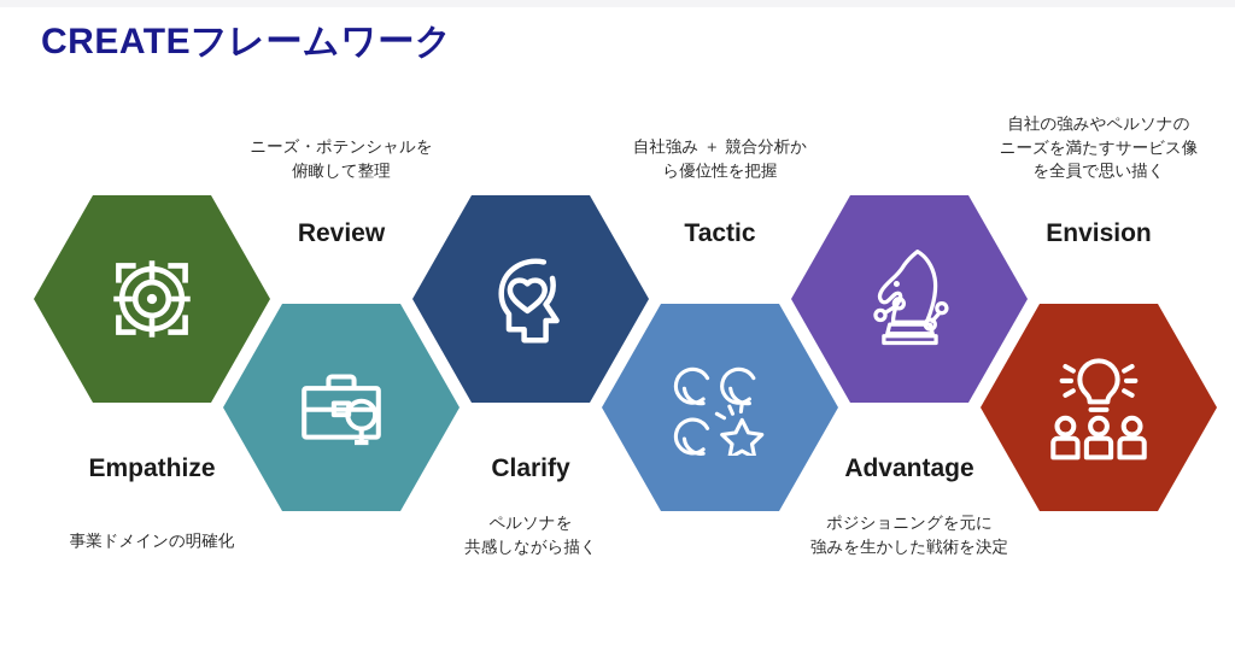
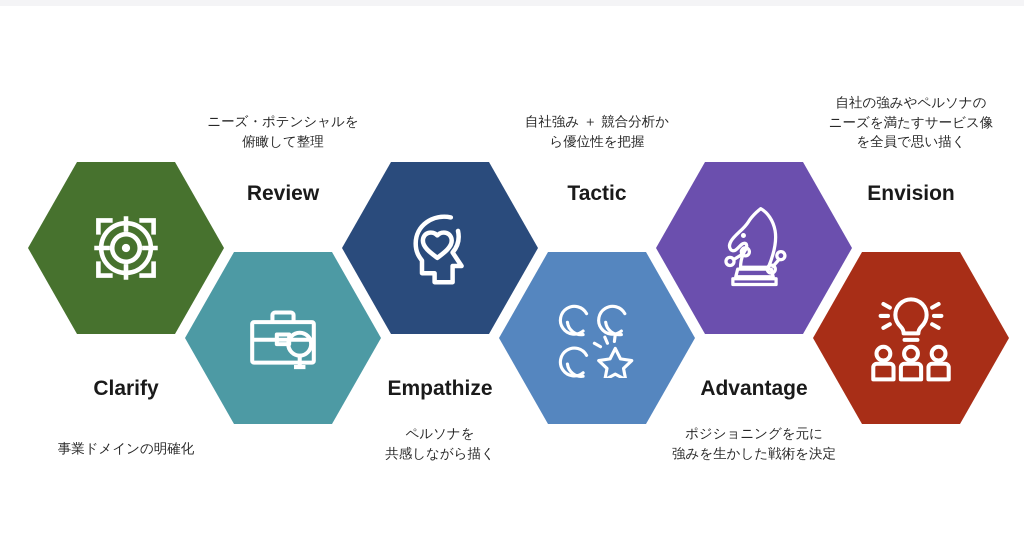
- CREATEフレームワーク
- Empathize
+ Clarify
  事業ドメインの明確化
  Review
  ニーズ・ポテンシャルを
  俯瞰して整理
- Clarify
+ Empathize
  ペルソナを
  共感しながら描く
  Tactic
  自社強み ＋ 競合分析か
  ら優位性を把握
  Advantage
  ポジショニングを元に
  強みを生かした戦術を決定
  Envision
  自社の強みやペルソナの
  ニーズを満たすサービス像
  を全員で思い描く
